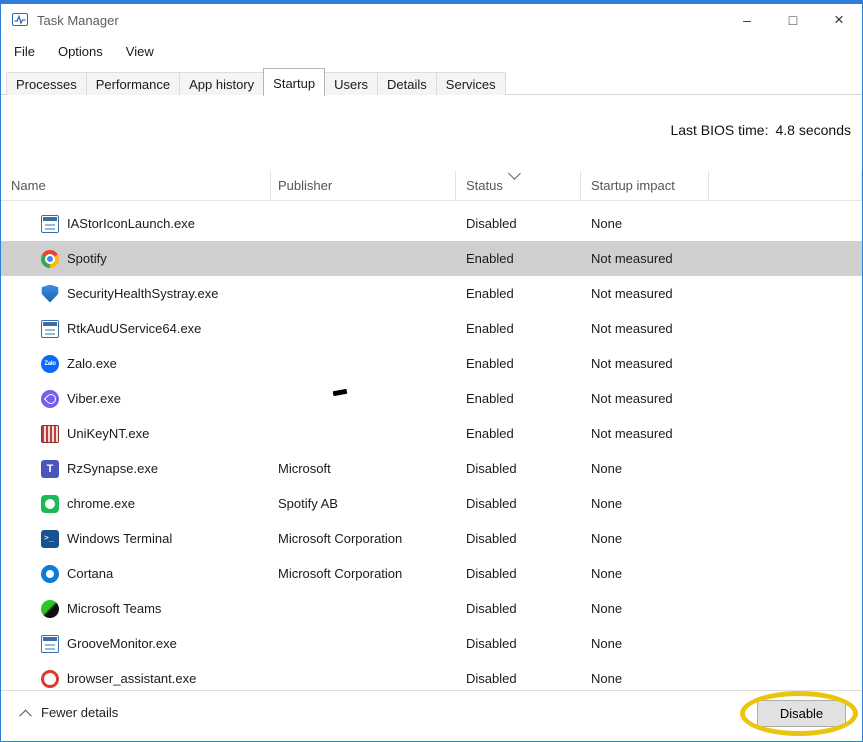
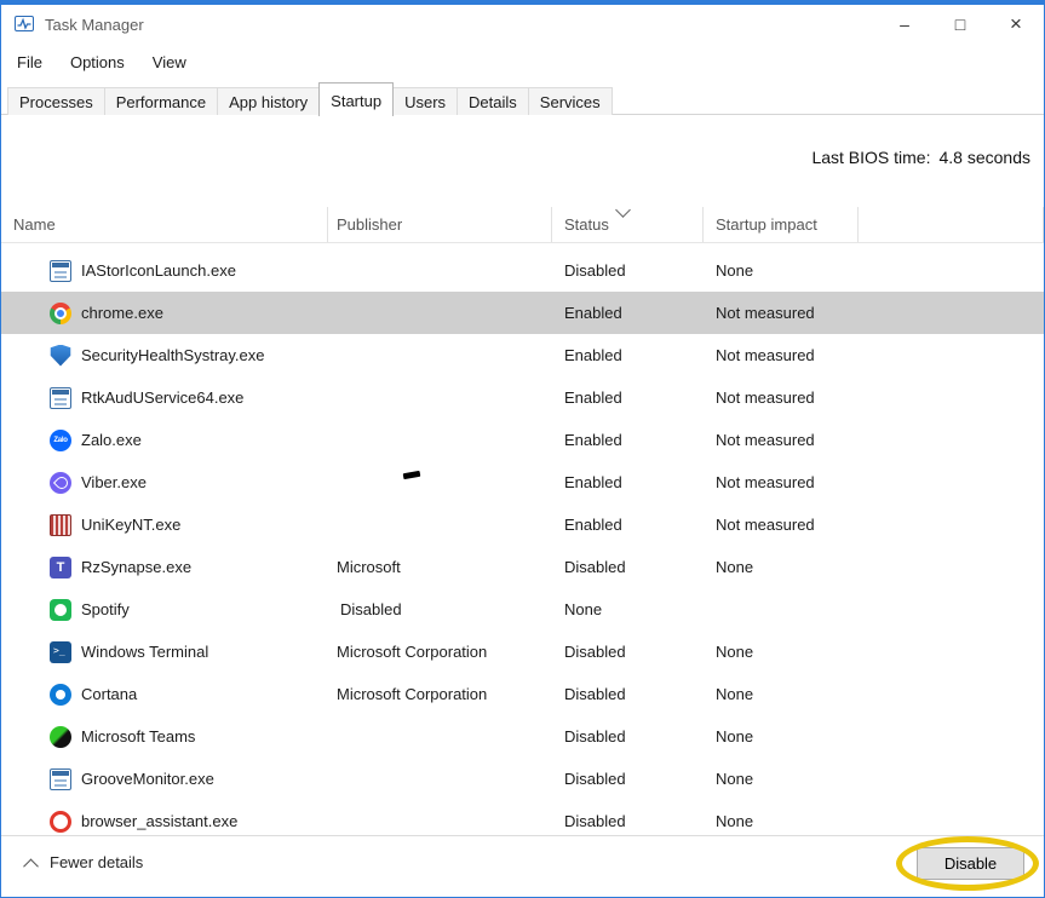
  Task Manager
  –
  □
  ×
  File
  Options
  View
  Processes
  Performance
  App history
  Startup
  Users
  Details
  Services
  Last BIOS time: 4.8 seconds
  Name
  Publisher
  Status
  Startup impact
  IAStorIconLaunch.exe
  Disabled
  None
- Spotify
+ chrome.exe
  Enabled
  Not measured
  SecurityHealthSystray.exe
  Enabled
  Not measured
  RtkAudUService64.exe
  Enabled
  Not measured
  Zalo.exe
  Enabled
  Not measured
  Viber.exe
  Enabled
  Not measured
  UniKeyNT.exe
  Enabled
  Not measured
  RzSynapse.exe
  Microsoft
  Disabled
  None
- chrome.exe
+ Spotify
- Spotify AB
  Disabled
  None
  Windows Terminal
  Microsoft Corporation
  Disabled
  None
  Cortana
  Microsoft Corporation
  Disabled
  None
  Microsoft Teams
  Disabled
  None
  GrooveMonitor.exe
  Disabled
  None
  browser_assistant.exe
  Disabled
  None
  Fewer details
  Disable
